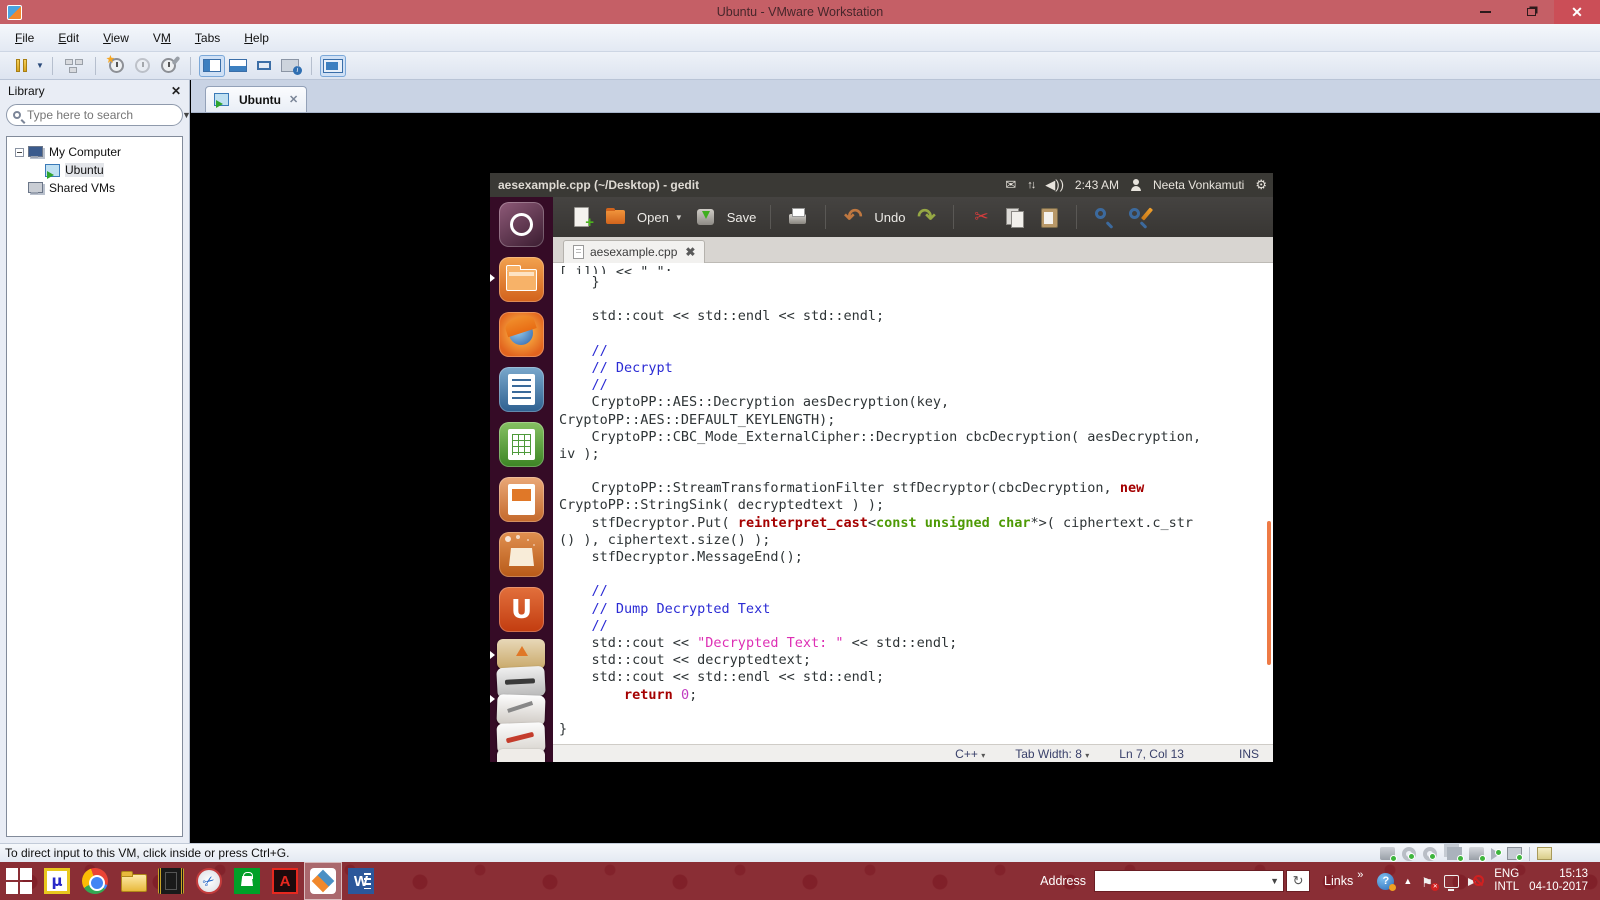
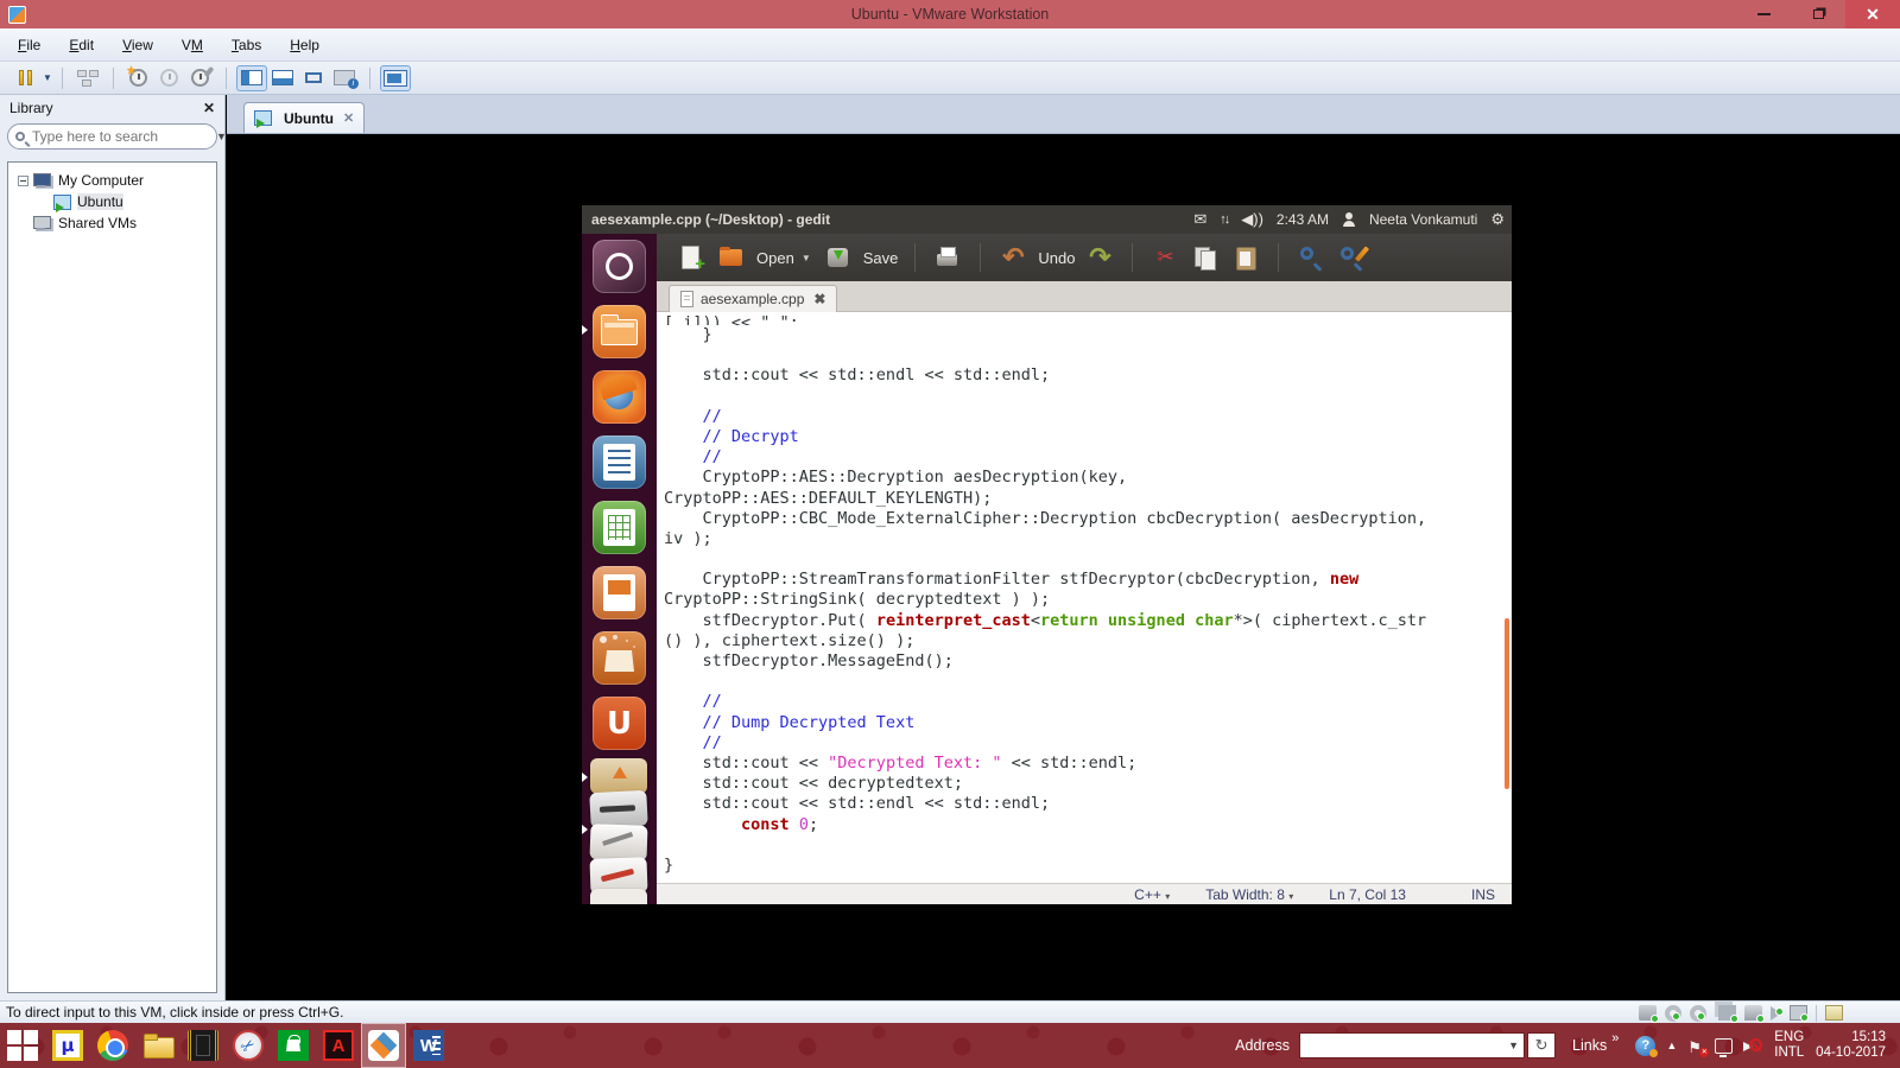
  Ubuntu - VMware Workstation
  ✕
  File
  Edit
  View
  VM
  Tabs
  Help
  ▼
  Library
  ✕
  Type here to search
  ▼
  My Computer
  Ubuntu
  Shared VMs
  Ubuntu
  ✕
  aesexample.cpp (~/Desktop) - gedit
  ✉
  ↑↓
  ◀))
  2:43 AM
  Neeta Vonkamuti
  ⚙
  U
  Open
  ▼
  Save
  ↶
  Undo
  ↷
  ✂
  aesexample.cpp
  ✖
  [ i])) << " ";
  }
  std::cout << std::endl << std::endl;
  //
  // Decrypt
  //
  CryptoPP::AES::Decryption aesDecryption(key,
  CryptoPP::AES::DEFAULT_KEYLENGTH);
  CryptoPP::CBC_Mode_ExternalCipher::Decryption cbcDecryption( aesDecryption,
  iv );
  CryptoPP::StreamTransformationFilter stfDecryptor(cbcDecryption, new
  CryptoPP::StringSink( decryptedtext ) );
- stfDecryptor.Put( reinterpret_cast<const unsigned char*>( ciphertext.c_str
+ stfDecryptor.Put( reinterpret_cast<return unsigned char*>( ciphertext.c_str
  () ), ciphertext.size() );
  stfDecryptor.MessageEnd();
  //
  // Dump Decrypted Text
  //
  std::cout << "Decrypted Text: " << std::endl;
  std::cout << decryptedtext;
  std::cout << std::endl << std::endl;
- return 0;
+ const 0;
  }
  C++ ▾
  Tab Width: 8 ▾
  Ln 7, Col 13
  INS
  To direct input to this VM, click inside or press Ctrl+G.
  μ
  A
  W
  Address
  ▼
  ↻
  Links
  »
  ?
  ▲
  ⚑
  ENG
  INTL
  15:13
  04-10-2017
